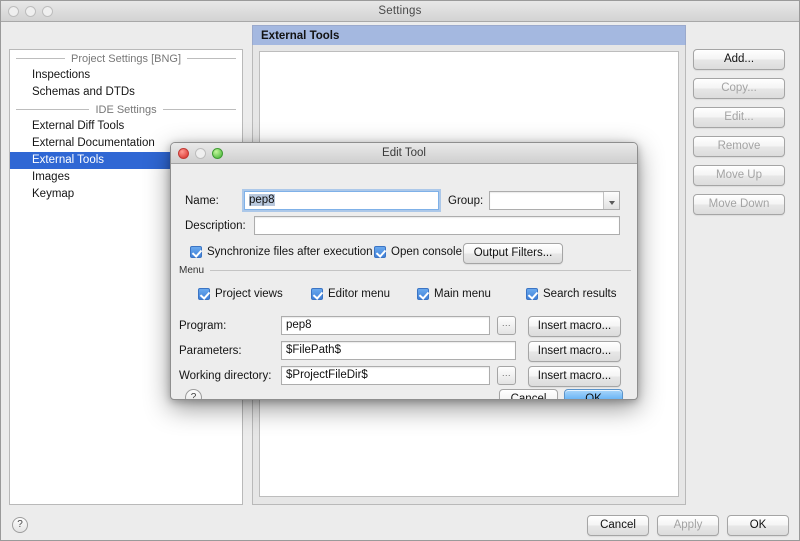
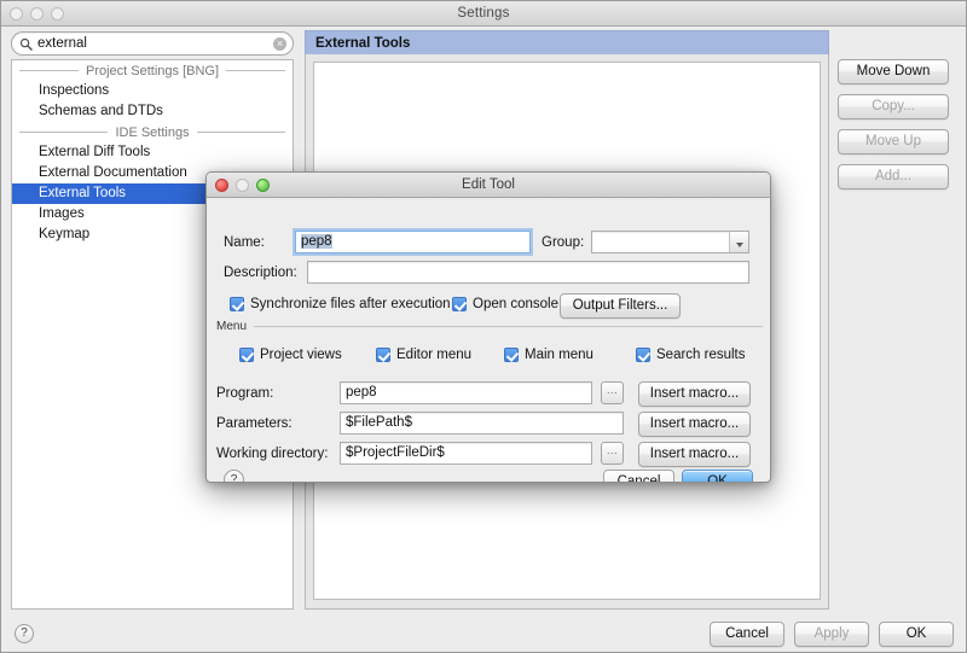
  Settings
+ external
+ ×
  Project Settings [BNG]
  Inspections
  Schemas and DTDs
  IDE Settings
  External Diff Tools
  External Documentation
  External Tools
  Images
  Keymap
  External Tools
- Add...
+ Move Down
  Copy...
- Edit...
- Remove
  Move Up
- Move Down
+ Add...
  ?
  Cancel
  Apply
  OK
  Edit Tool
  Name:
  pep8
  Group:
  Description:
  Synchronize files after execution
  Open console
  Output Filters...
  Menu
  Project views
  Editor menu
  Main menu
  Search results
  Program:
  pep8
  ...
  Insert macro...
  Parameters:
  $FilePath$
  Insert macro...
  Working directory:
  $ProjectFileDir$
  ...
  Insert macro...
  ?
